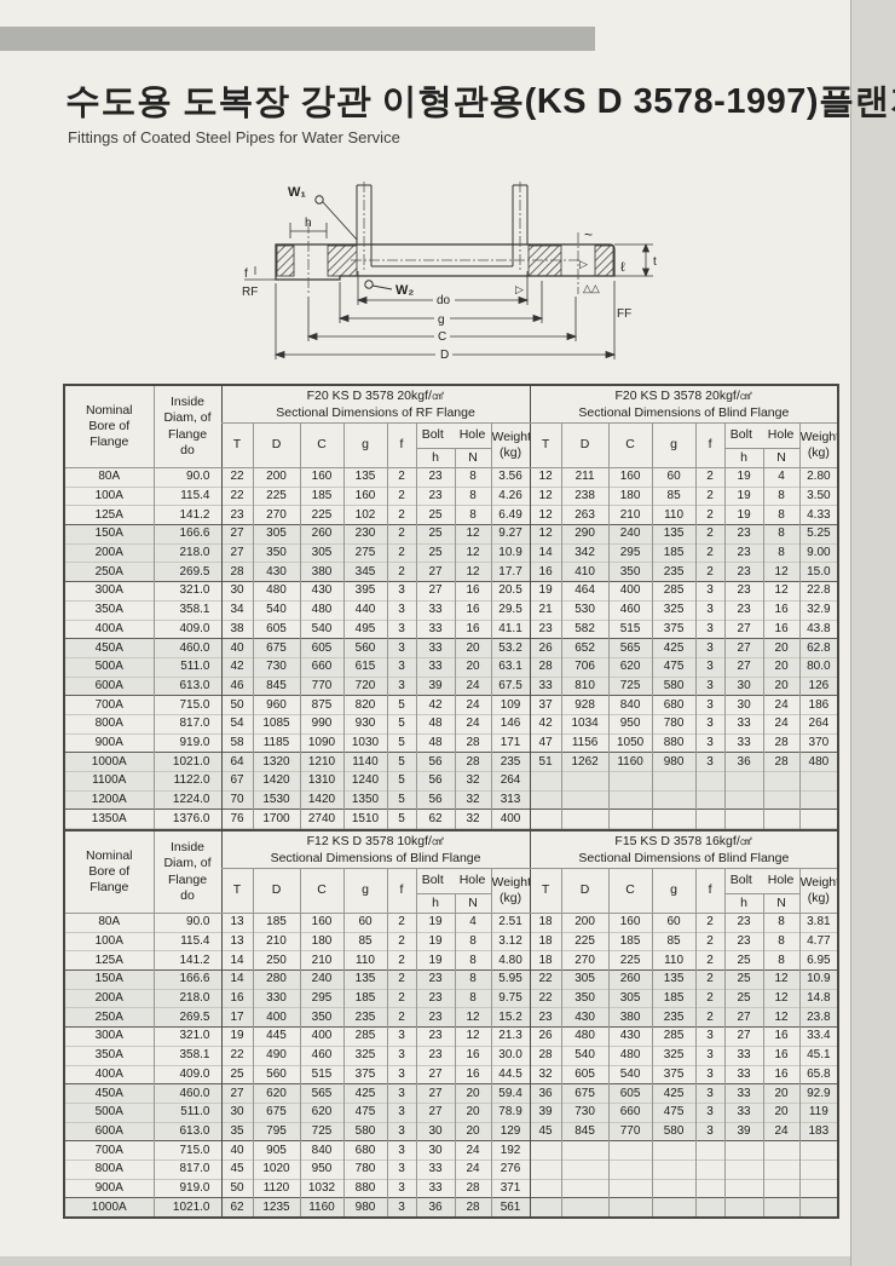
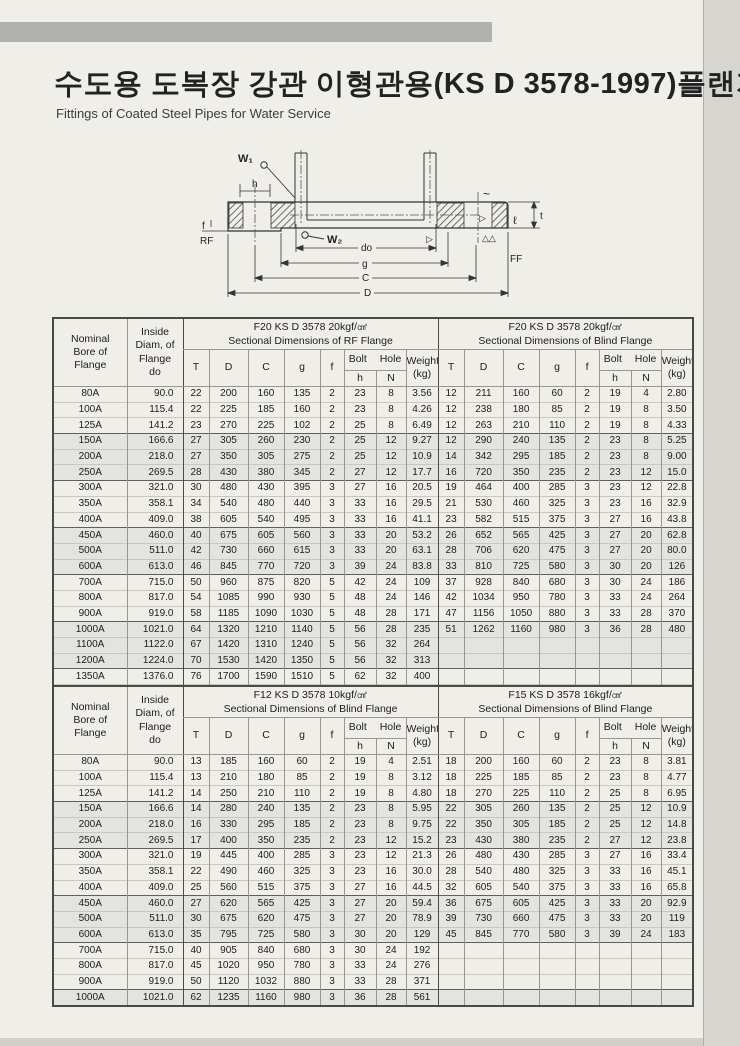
  수도용 도복장 강관 이형관용(KS D 3578-1997)플랜
  Fittings of Coated Steel Pipes for Water Service
  W₁
  W₂
  h
  f
  RF
  t
  ℓ
  ~
  △△
  ▷
  ▷
  FF
  do
  g
  C
  D
  Nominal Bore of Flange	Inside Diam, of Flange do	F20 KS D 3578 20kgf/㎠ Sectional Dimensions of RF Flange	F20 KS D 3578 20kgf/㎠ Sectional Dimensions of Blind Flange
  T	D	C	g	f	Bolt Hole	Weight (kg)	T	D	C	g	f	Bolt Hole	Weight (kg)
  h	N	h	N
  80A	90.0	22	200	160	135	2	23	8	3.56	12	211	160	60	2	19	4	2.80
  100A	115.4	22	225	185	160	2	23	8	4.26	12	238	180	85	2	19	8	3.50
  125A	141.2	23	270	225	102	2	25	8	6.49	12	263	210	110	2	19	8	4.33
  150A	166.6	27	305	260	230	2	25	12	9.27	12	290	240	135	2	23	8	5.25
  200A	218.0	27	350	305	275	2	25	12	10.9	14	342	295	185	2	23	8	9.00
- 250A	269.5	28	430	380	345	2	27	12	17.7	16	410	350	235	2	23	12	15.0
+ 250A	269.5	28	430	380	345	2	27	12	17.7	16	720	350	235	2	23	12	15.0
  300A	321.0	30	480	430	395	3	27	16	20.5	19	464	400	285	3	23	12	22.8
  350A	358.1	34	540	480	440	3	33	16	29.5	21	530	460	325	3	23	16	32.9
  400A	409.0	38	605	540	495	3	33	16	41.1	23	582	515	375	3	27	16	43.8
  450A	460.0	40	675	605	560	3	33	20	53.2	26	652	565	425	3	27	20	62.8
  500A	511.0	42	730	660	615	3	33	20	63.1	28	706	620	475	3	27	20	80.0
- 600A	613.0	46	845	770	720	3	39	24	67.5	33	810	725	580	3	30	20	126
+ 600A	613.0	46	845	770	720	3	39	24	83.8	33	810	725	580	3	30	20	126
  700A	715.0	50	960	875	820	5	42	24	109	37	928	840	680	3	30	24	186
  800A	817.0	54	1085	990	930	5	48	24	146	42	1034	950	780	3	33	24	264
  900A	919.0	58	1185	1090	1030	5	48	28	171	47	1156	1050	880	3	33	28	370
  1000A	1021.0	64	1320	1210	1140	5	56	28	235	51	1262	1160	980	3	36	28	480
  1100A	1122.0	67	1420	1310	1240	5	56	32	264
  1200A	1224.0	70	1530	1420	1350	5	56	32	313
- 1350A	1376.0	76	1700	2740	1510	5	62	32	400
+ 1350A	1376.0	76	1700	1590	1510	5	62	32	400
  Nominal Bore of Flange	Inside Diam, of Flange do	F12 KS D 3578 10kgf/㎠ Sectional Dimensions of Blind Flange	F15 KS D 3578 16kgf/㎠ Sectional Dimensions of Blind Flange
  T	D	C	g	f	Bolt Hole	Weight (kg)	T	D	C	g	f	Bolt Hole	Weight (kg)
  h	N	h	N
  80A	90.0	13	185	160	60	2	19	4	2.51	18	200	160	60	2	23	8	3.81
  100A	115.4	13	210	180	85	2	19	8	3.12	18	225	185	85	2	23	8	4.77
  125A	141.2	14	250	210	110	2	19	8	4.80	18	270	225	110	2	25	8	6.95
  150A	166.6	14	280	240	135	2	23	8	5.95	22	305	260	135	2	25	12	10.9
  200A	218.0	16	330	295	185	2	23	8	9.75	22	350	305	185	2	25	12	14.8
  250A	269.5	17	400	350	235	2	23	12	15.2	23	430	380	235	2	27	12	23.8
  300A	321.0	19	445	400	285	3	23	12	21.3	26	480	430	285	3	27	16	33.4
  350A	358.1	22	490	460	325	3	23	16	30.0	28	540	480	325	3	33	16	45.1
  400A	409.0	25	560	515	375	3	27	16	44.5	32	605	540	375	3	33	16	65.8
  450A	460.0	27	620	565	425	3	27	20	59.4	36	675	605	425	3	33	20	92.9
  500A	511.0	30	675	620	475	3	27	20	78.9	39	730	660	475	3	33	20	119
  600A	613.0	35	795	725	580	3	30	20	129	45	845	770	580	3	39	24	183
  700A	715.0	40	905	840	680	3	30	24	192
  800A	817.0	45	1020	950	780	3	33	24	276
  900A	919.0	50	1120	1032	880	3	33	28	371
  1000A	1021.0	62	1235	1160	980	3	36	28	561
